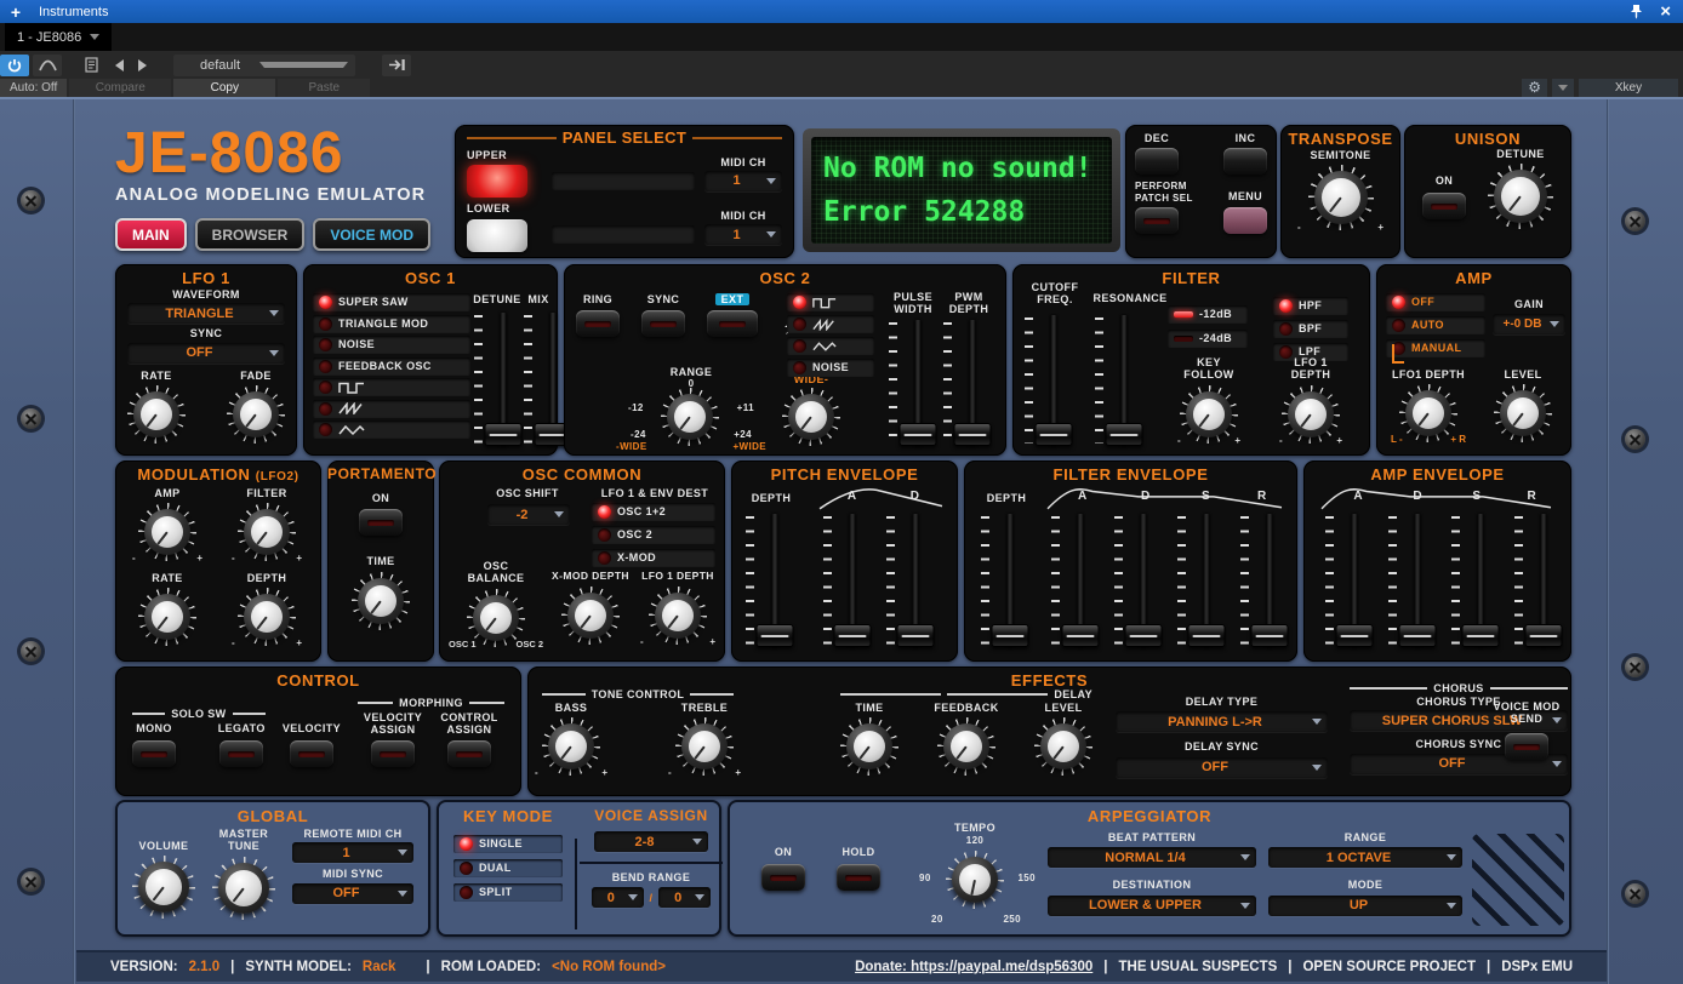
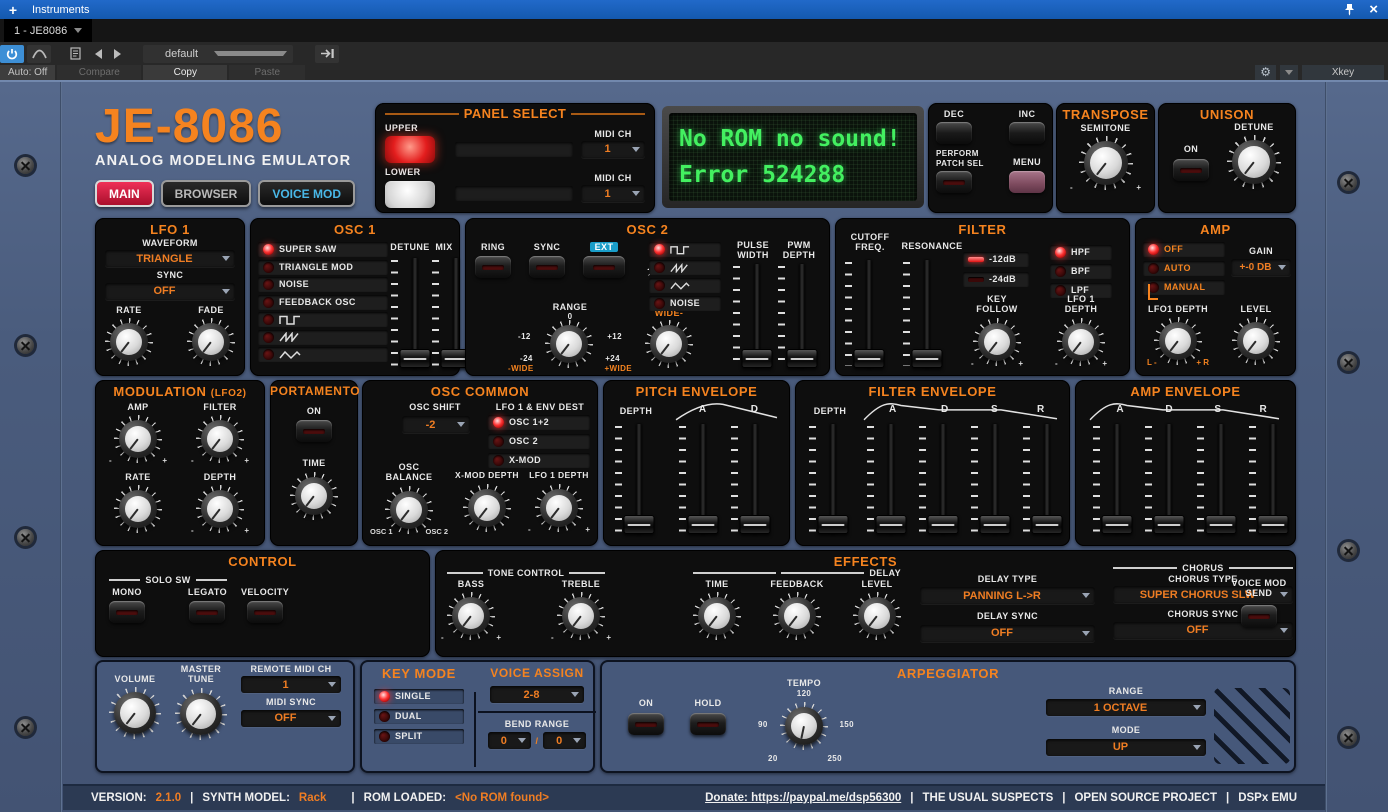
  +
  Instruments
  ×
  1 - JE8086
  default
  Auto: Off
  Compare
  Copy
  Paste
  ⚙
  Xkey
  JE-8086
  ANALOG MODELING EMULATOR
  MAIN
  BROWSER
  VOICE MOD
  PANEL SELECT
  UPPER
  MIDI CH
  1
  LOWER
  MIDI CH
  1
  No ROM no sound!
  Error 524288
  DEC
  INC
  PERFORM
  PATCH SEL
  MENU
  TRANSPOSE
  SEMITONE
  -
  +
  UNISON
  ON
  DETUNE
  LFO 1
  WAVEFORM
  TRIANGLE
  SYNC
  OFF
  RATE
  FADE
  OSC 1
  SUPER SAW
  TRIANGLE MOD
  NOISE
  FEEDBACK OSC
  DETUNE
  MIX
  OSC 2
  RING
  SYNC
  EXT
  RANGE
  0
  -12
- +11
+ +12
  -24
  +24
  -WIDE
  +WIDE
  WIDE-
  NOISE
  PULSE WIDTH
  PWM DEPTH
  FILTER
  CUTOFF FREQ.
  RESONANCE
  -12dB
  -24dB
  HPF
  BPF
  LPF
  KEY FOLLOW
  -
  +
  LFO 1 DEPTH
  -
  +
  AMP
  OFF
  AUTO
  MANUAL
  GAIN
  +-0 DB
  LFO1 DEPTH
  L -
  + R
  LEVEL
  MODULATION (LFO2)
  AMP
  -
  +
  FILTER
  -
  +
  RATE
  DEPTH
  -
  +
  PORTAMENTO
  ON
  TIME
  OSC COMMON
  OSC SHIFT
  -2
  LFO 1 & ENV DEST
  OSC 1+2
  OSC 2
  X-MOD
  OSC BALANCE
  OSC 1
  OSC 2
  X-MOD DEPTH
  LFO 1 DEPTH
  -
  +
  PITCH ENVELOPE
  DEPTH
  A
  D
  FILTER ENVELOPE
  DEPTH
  A
  D
  S
  R
  AMP ENVELOPE
  A
  D
  S
  R
  CONTROL
  SOLO SW
  MONO
  LEGATO
  VELOCITY
- MORPHING
- VELOCITY ASSIGN
- CONTROL ASSIGN
  EFFECTS
  TONE CONTROL
  BASS
  -
  +
  TREBLE
  -
  +
  DELAY
  TIME
  FEEDBACK
  LEVEL
  DELAY TYPE
  PANNING L->R
  DELAY SYNC
  OFF
  CHORUS
  CHORUS TYPE
  SUPER CHORUS SLW
  CHORUS SYNC
  OFF
  VOICE MOD SEND
- GLOBAL
  VOLUME
  MASTER TUNE
  REMOTE MIDI CH
  1
  MIDI SYNC
  OFF
  KEY MODE
  SINGLE
  DUAL
  SPLIT
  VOICE ASSIGN
  2-8
  BEND RANGE
  0
  /
  0
  ARPEGGIATOR
  ON
  HOLD
  TEMPO
  120
  90
  150
  20
  250
- BEAT PATTERN
- NORMAL 1/4
- DESTINATION
- LOWER & UPPER
  RANGE
  1 OCTAVE
  MODE
  UP
  VERSION:
  2.1.0
  |
  SYNTH MODEL:
  Rack
  |
  ROM LOADED:
  <No ROM found>
  Donate: https://paypal.me/dsp56300
  |
  THE USUAL SUSPECTS
  |
  OPEN SOURCE PROJECT
  |
  DSPx EMU
